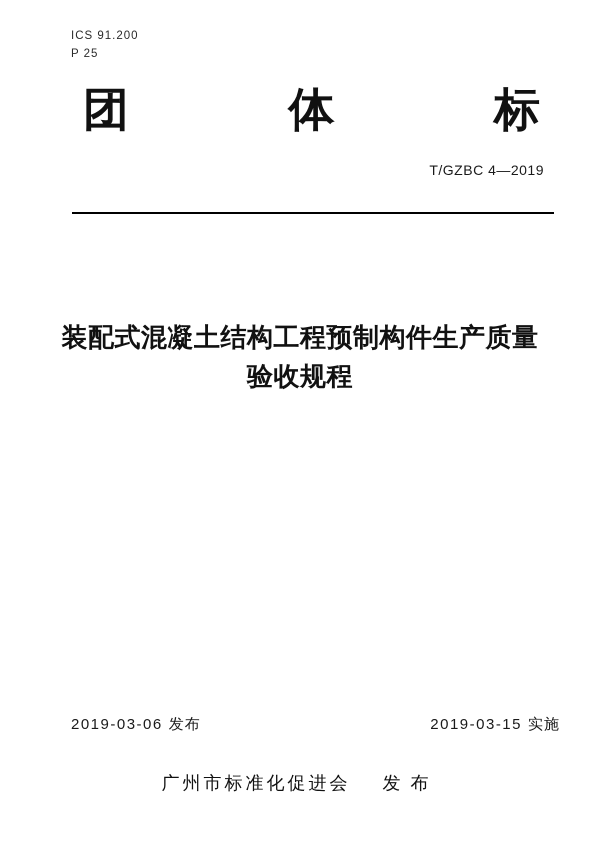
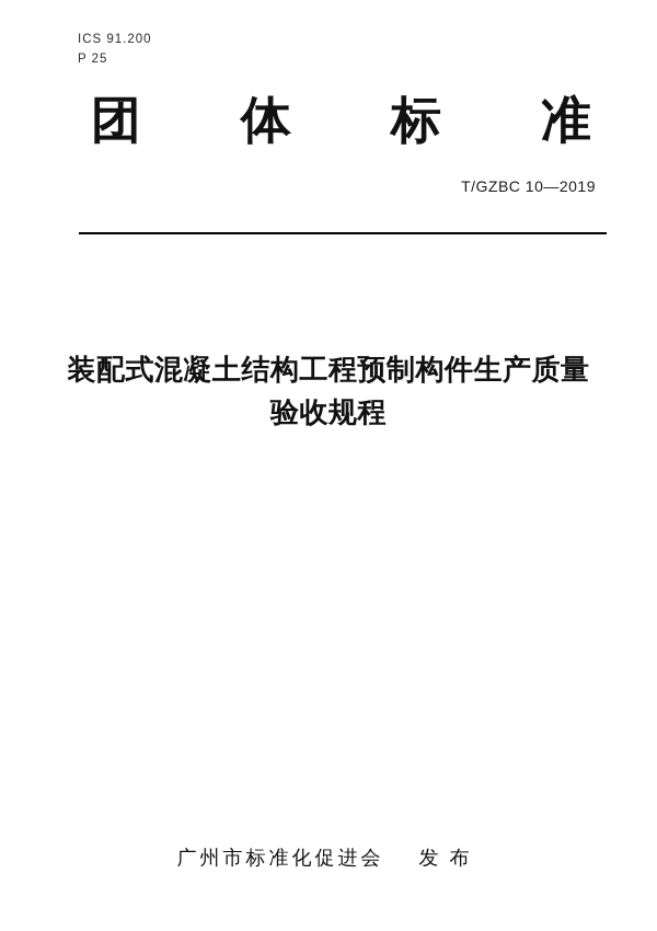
  ICS 91.200
  P 25
  团
  体
  标
+ 准
- T/GZBC 4—2019
+ T/GZBC 10—2019
  装配式混凝土结构工程预制构件生产质量
  验收规程
- 2019-03-06 发布
- 2019-03-15 实施
  广州市标准化促进会
  发布
